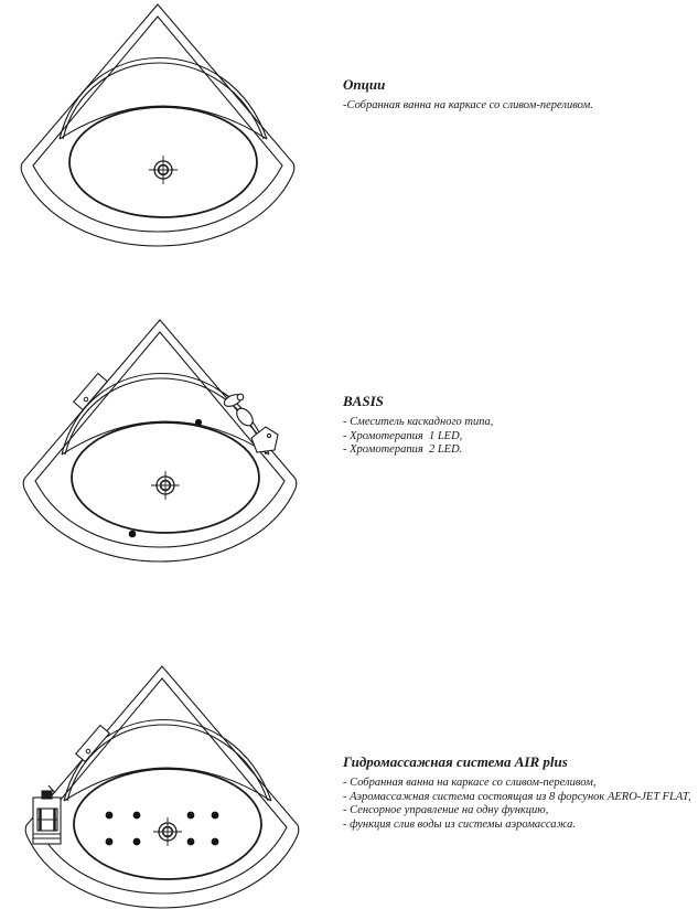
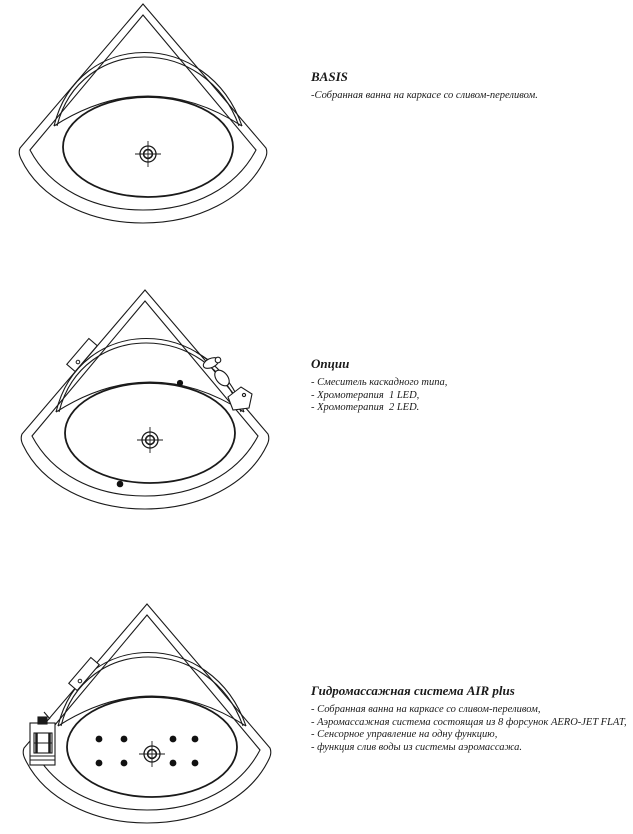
- Опции
+ BASIS
  -Собранная ванна на каркасе со сливом-переливом.
- BASIS
+ Опции
  - Смеситель каскадного типа,
  - Хромотерапия 1 LED,
  - Хромотерапия 2 LED.
  Гидромассажная система AIR plus
  - Собранная ванна на каркасе со сливом-переливом,
  - Аэромассажная система состоящая из 8 форсунок AERO-JET FLAT,
  - Сенсорное управление на одну функцию,
  - функция слив воды из системы аэромассажа.
